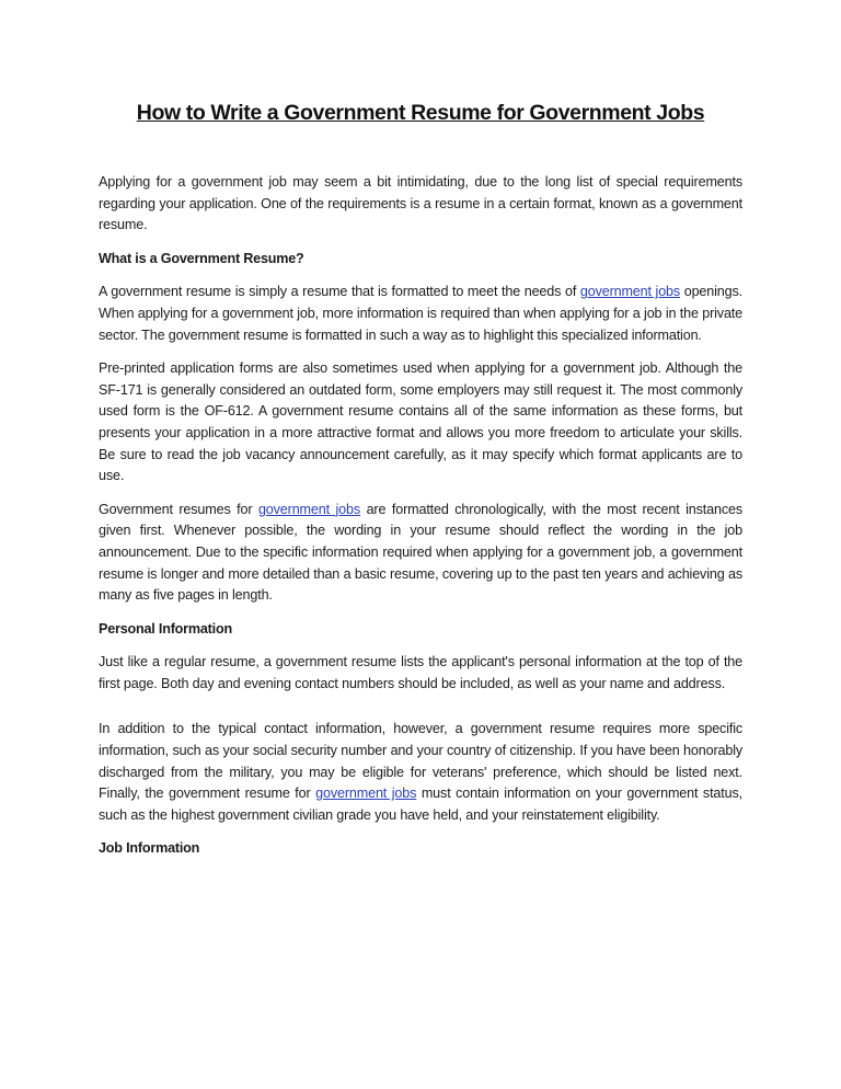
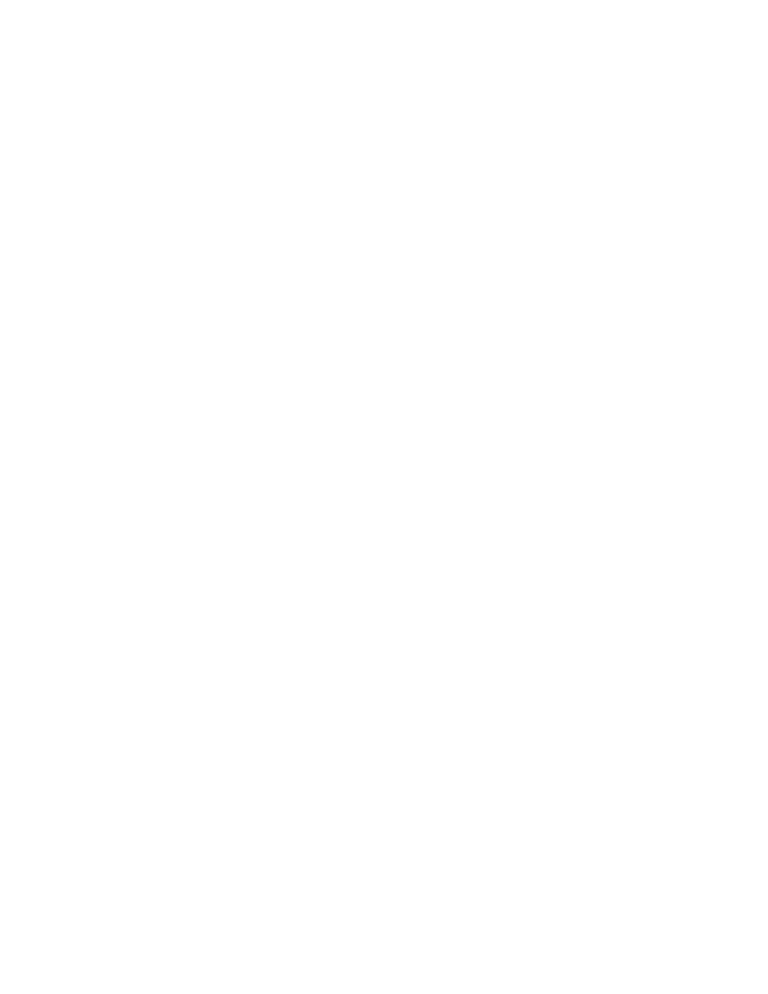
- How to Write a Government Resume for Government Jobs
- Applying for a government job may seem a bit intimidating, due to the long list of special requirements regarding your application. One of the requirements is a resume in a certain format, known as a government resume.
- What is a Government Resume?
- A government resume is simply a resume that is formatted to meet the needs of government jobs openings. When applying for a government job, more information is required than when applying for a job in the private sector. The government resume is formatted in such a way as to highlight this specialized information.
- Pre-printed application forms are also sometimes used when applying for a government job. Although the SF-171 is generally considered an outdated form, some employers may still request it. The most commonly used form is the OF-612. A government resume contains all of the same information as these forms, but presents your application in a more attractive format and allows you more freedom to articulate your skills. Be sure to read the job vacancy announcement carefully, as it may specify which format applicants are to use.
- Government resumes for government jobs are formatted chronologically, with the most recent instances given first. Whenever possible, the wording in your resume should reflect the wording in the job announcement. Due to the specific information required when applying for a government job, a government resume is longer and more detailed than a basic resume, covering up to the past ten years and achieving as many as five pages in length.
- Personal Information
- Just like a regular resume, a government resume lists the applicant's personal information at the top of the first page. Both day and evening contact numbers should be included, as well as your name and address.
- In addition to the typical contact information, however, a government resume requires more specific information, such as your social security number and your country of citizenship. If you have been honorably discharged from the military, you may be eligible for veterans' preference, which should be listed next. Finally, the government resume for government jobs must contain information on your government status, such as the highest government civilian grade you have held, and your reinstatement eligibility.
- Job Information
